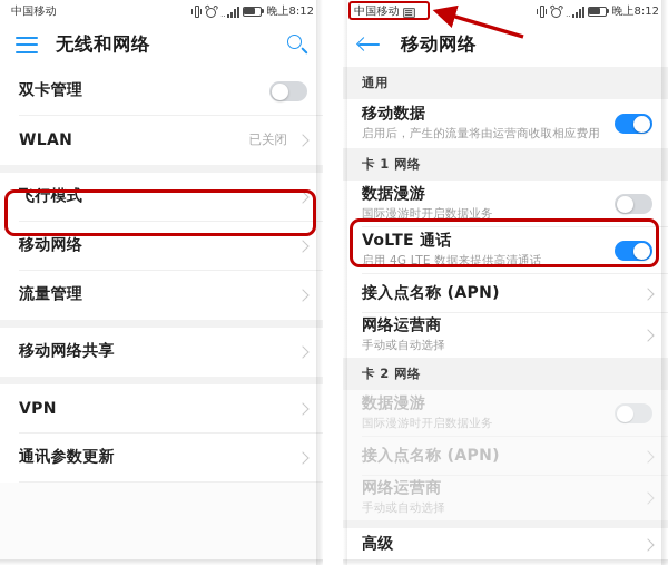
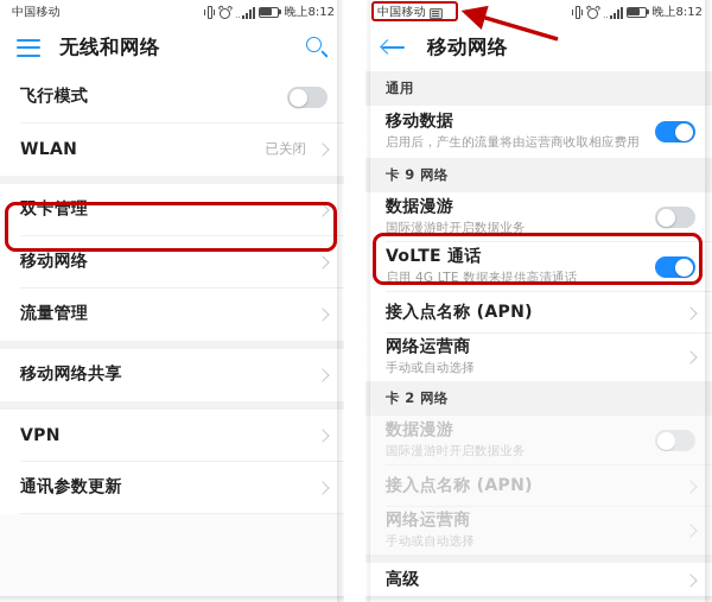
  中国移动
  ..
  晚上8:12
  无线和网络
- 双卡管理
+ 飞行模式
  WLAN
  已关闭
- 飞行模式
+ 双卡管理
  移动网络
  流量管理
  移动网络共享
  VPN
  通讯参数更新
  中国移动
  ..
  晚上8:12
  移动网络
  通用
  移动数据
  启用后，产生的流量将由运营商收取相应费用
- 卡 1 网络
+ 卡 9 网络
  数据漫游
  国际漫游时开启数据业务
  VoLTE 通话
  启用 4G LTE 数据来提供高清通话
  接入点名称 (APN)
  网络运营商
  手动或自动选择
  卡 2 网络
  数据漫游
  国际漫游时开启数据业务
  接入点名称 (APN)
  网络运营商
  手动或自动选择
  高级
